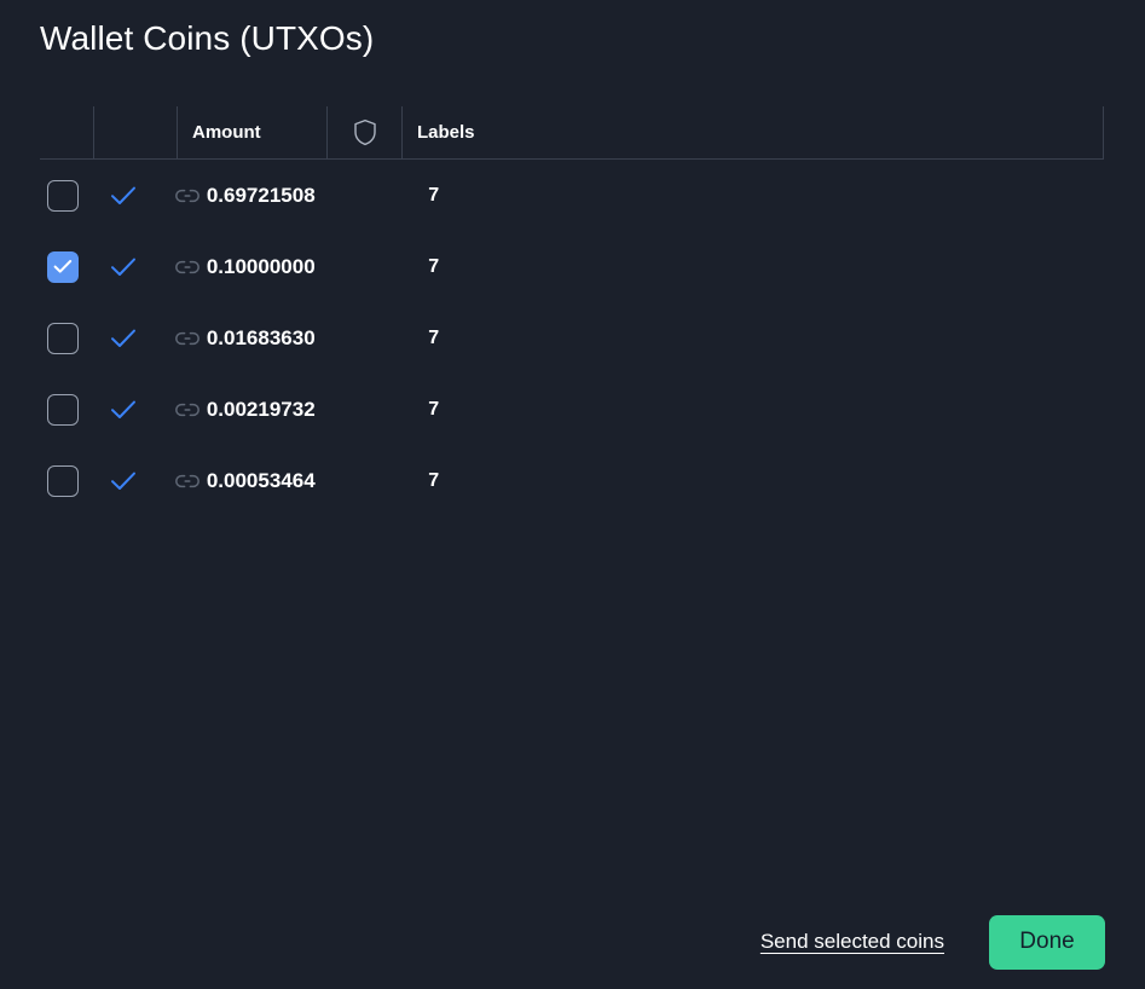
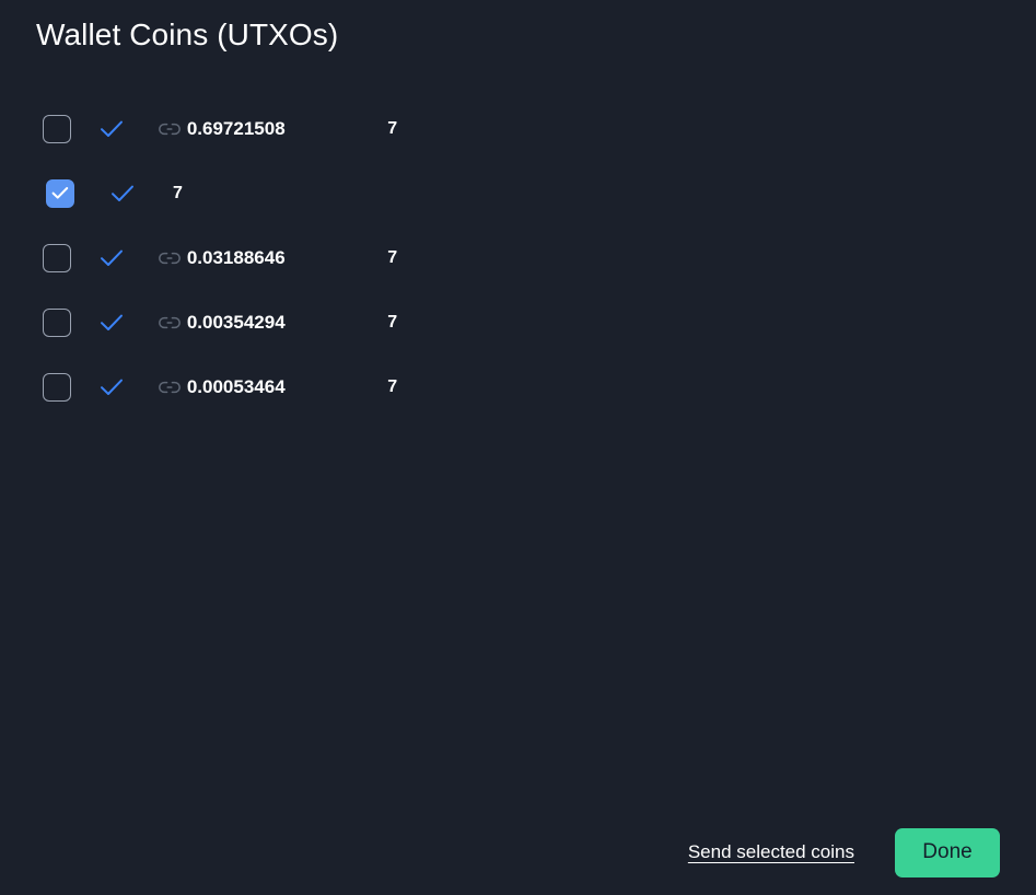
  Wallet Coins (UTXOs)
- Amount
- Labels
  0.69721508
  7
- 0.10000000
  7
- 0.01683630
+ 0.03188646
  7
- 0.00219732
+ 0.00354294
  7
  0.00053464
  7
  Send selected coins
  Done
